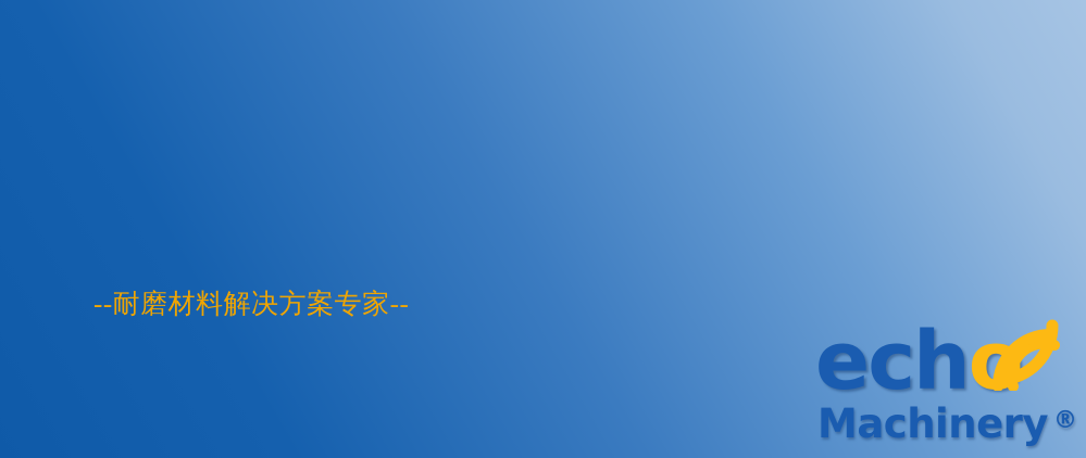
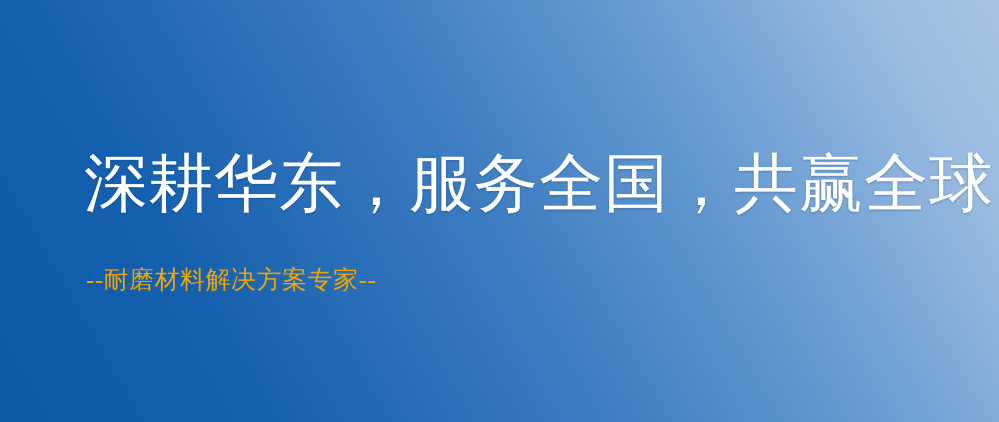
+ 深耕华东，服务全国，共赢全球
  --耐磨材料解决方案专家--
- echo
- Machinery ®
